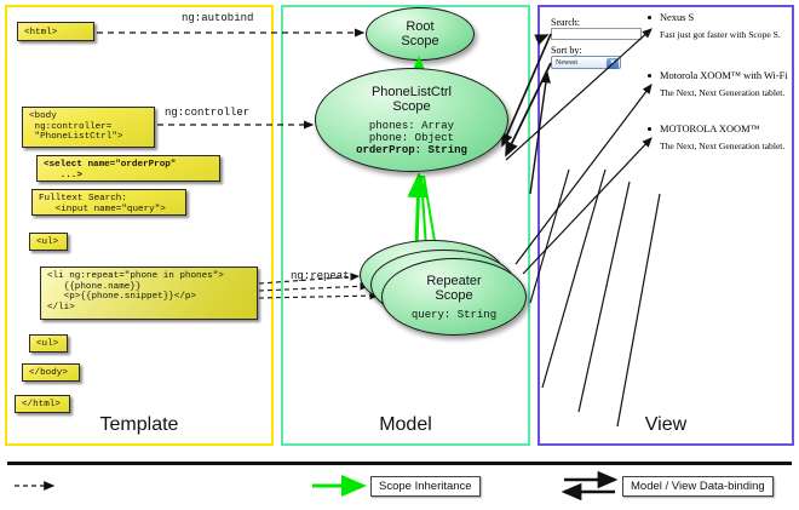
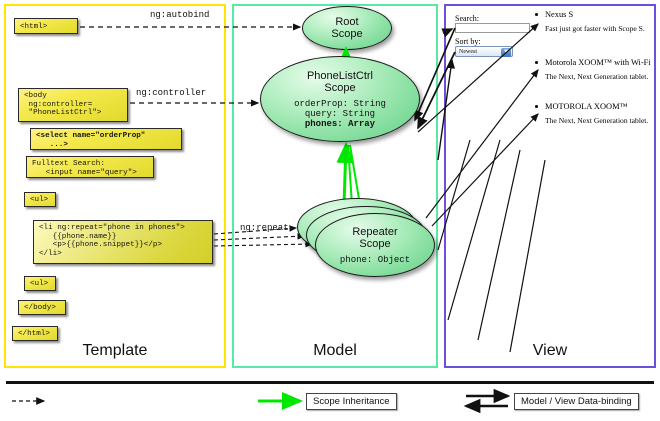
  Template
  Model
  View
  <html>
  <body
  ng:controller=
  "PhoneListCtrl">
  <select name="orderProp"
  ...>
  Fulltext Search:
  <input name="query">
  <ul>
  <li ng:repeat="phone in phones">
  {{phone.name}}
  <p>{{phone.snippet}}</p>
  </li>
  <ul>
  </body>
  </html>
  Root
  Scope
  PhoneListCtrl
  Scope
- phones: Array
+ orderProp: String
- phone: Object
+ query: String
- orderProp: String
+ phones: Array
  Repeater
  Scope
- query: String
+ phone: Object
  Search:
  Sort by:
  Nexus S
  Fast just got faster with Scope S.
  Motorola XOOM™ with Wi-Fi
  The Next, Next Generation tablet.
  MOTOROLA XOOM™
  The Next, Next Generation tablet.
  ng:autobind
  ng:controller
  ng:repeat
  Scope Inheritance
  Model / View Data-binding
